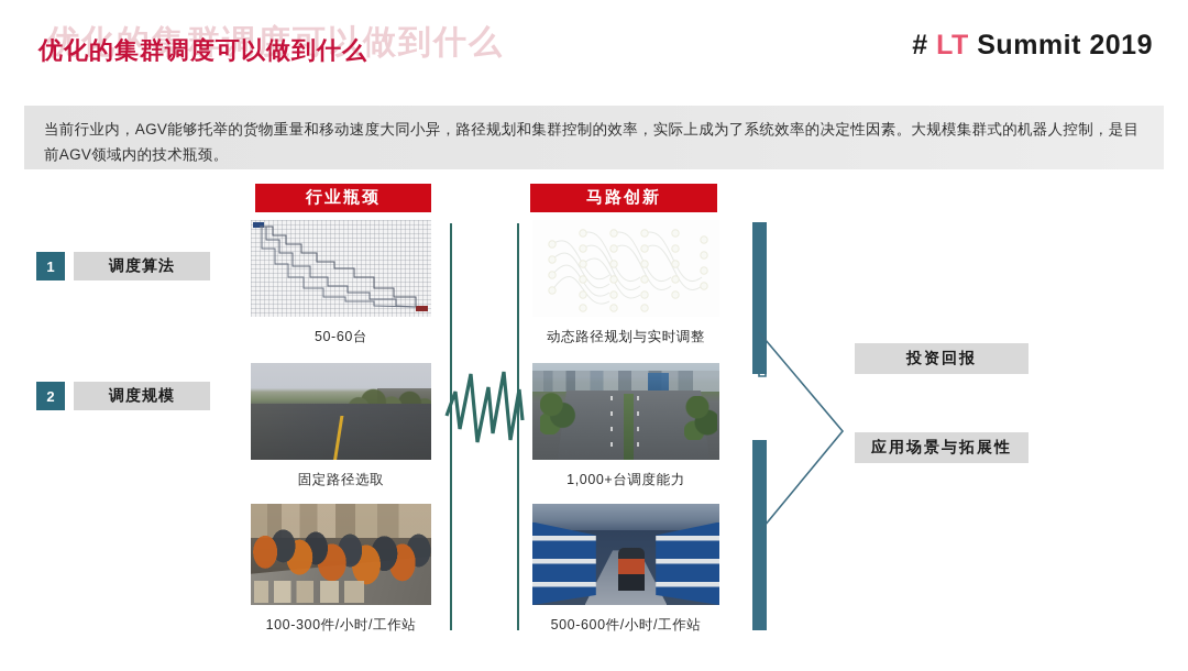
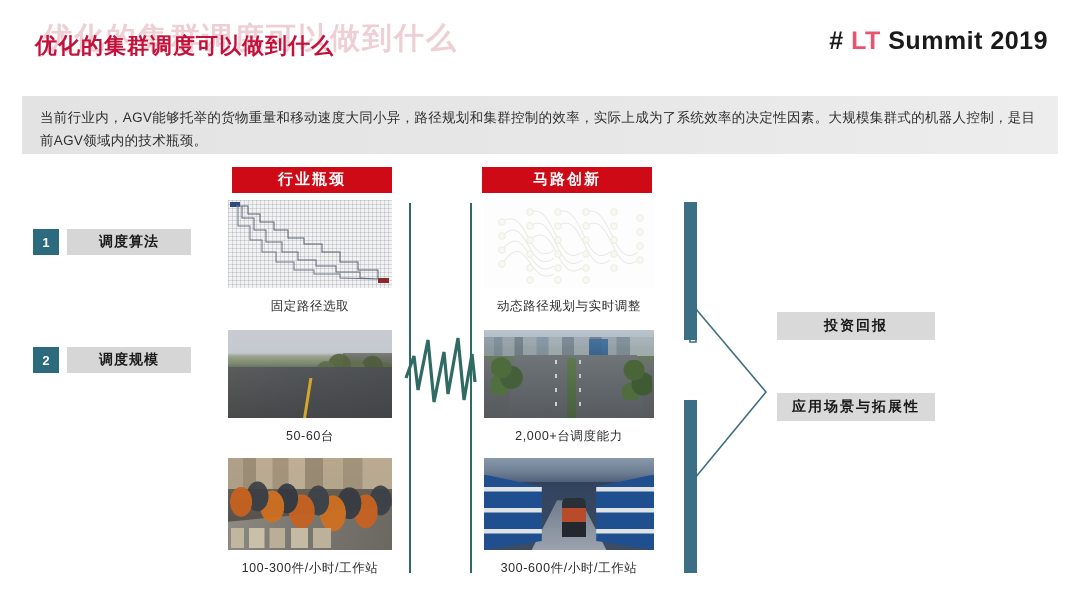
  优化的集群调度可以做到什么
  优化的集群调度可以做到什么
  # LT Summit 2019
  当前行业内，AGV能够托举的货物重量和移动速度大同小异，路径规划和集群控制的效率，实际上成为了系统效率的决定性因素。大规模集群式的机器人控制，是目前AGV领域内的技术瓶颈。
  行业瓶颈
  马路创新
  1
  调度算法
  2
  调度规模
- 50-60台
+ 固定路径选取
  动态路径规划与实时调整
- 固定路径选取
+ 50-60台
- 1,000+台调度能力
+ 2,000+台调度能力
  100-300件/小时/工作站
- 500-600件/小时/工作站
+ 300-600件/小时/工作站
  投资回报
  应用场景与拓展性
